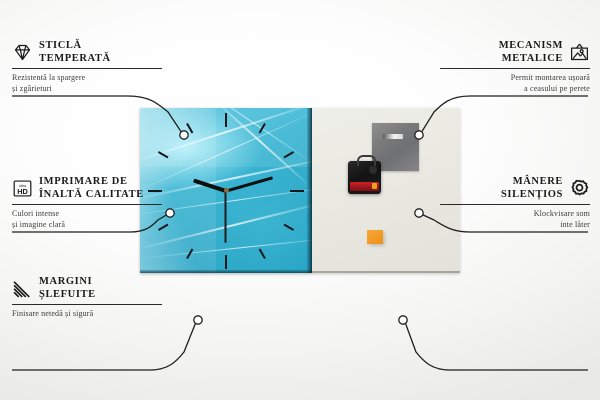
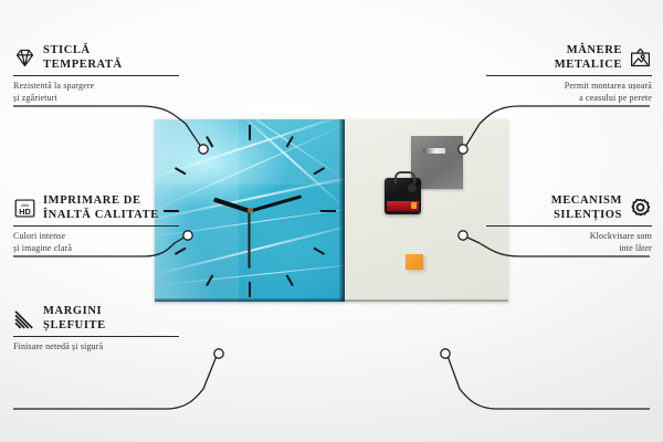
  STICLĂ
  TEMPERATĂ
  Rezistentă la spargere
  și zgârieturi
  HD
  IMPRIMARE DE
  ÎNALTĂ CALITATE
  Culori intense
  și imagine clară
  MARGINI
  ȘLEFUITE
  Finisare netedă și sigură
- MECANISM
+ MÂNERE
  METALICE
  Permit montarea ușoară
  a ceasului pe perete
- MÂNERE
+ MECANISM
  SILENȚIOS
  Klockvisare som
  inte låter
